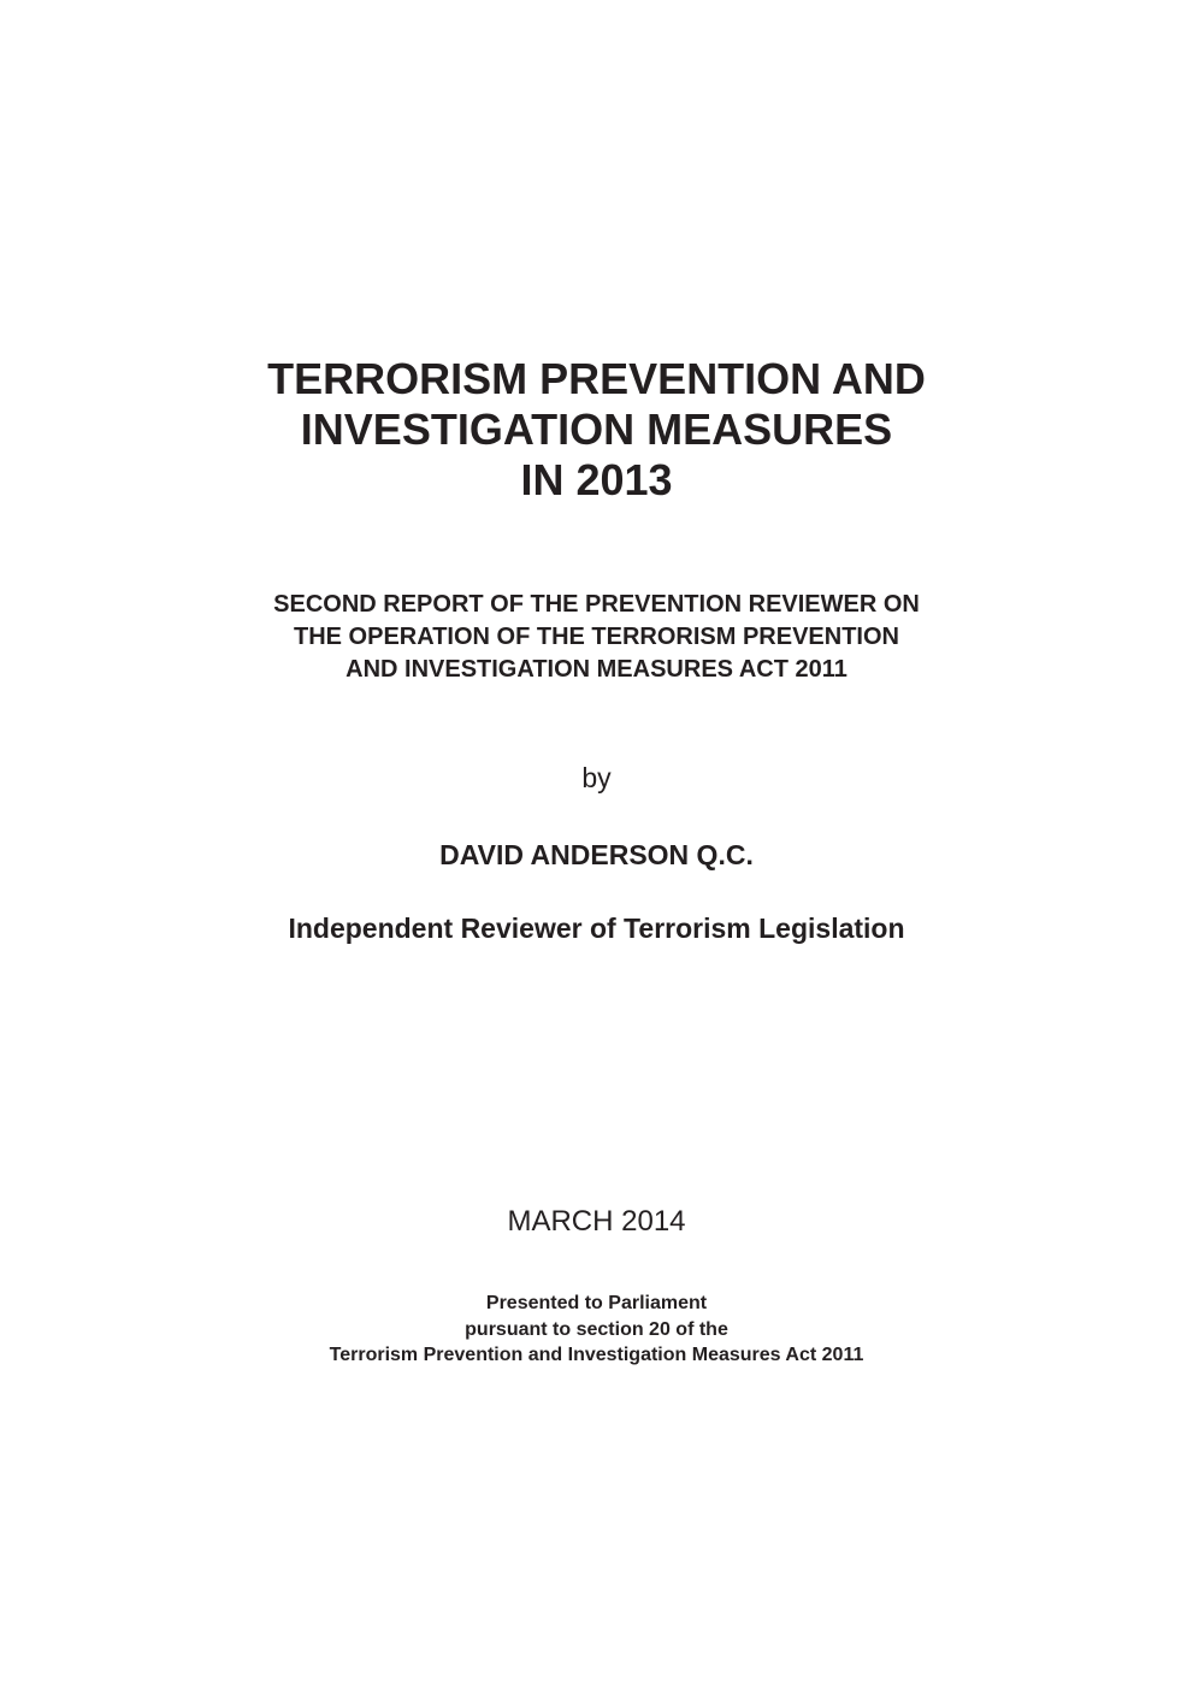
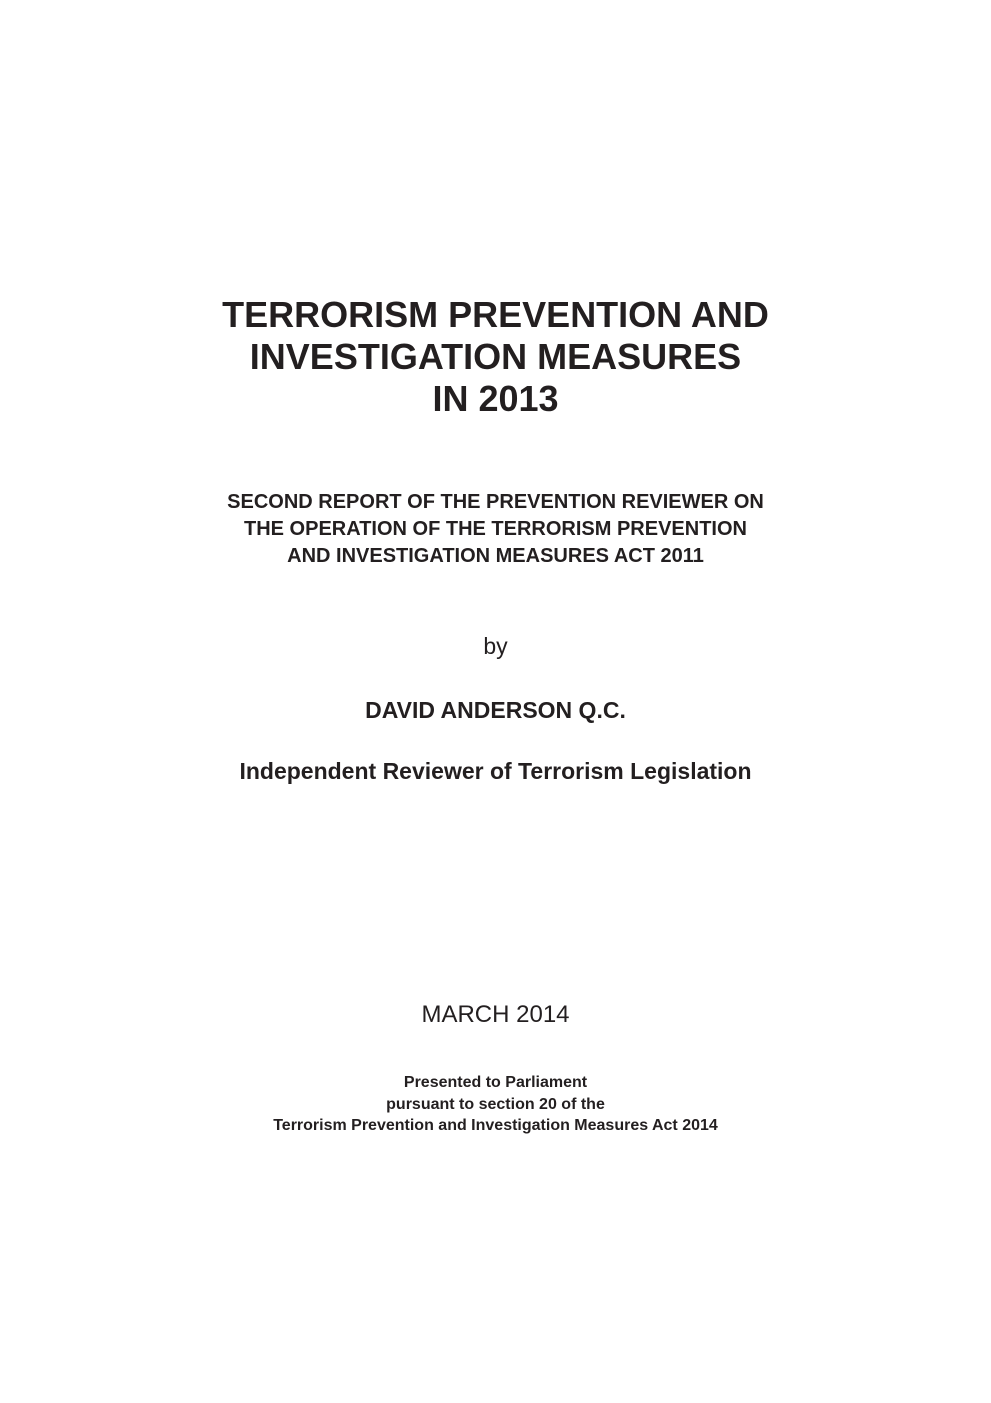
  TERRORISM PREVENTION AND
  INVESTIGATION MEASURES
  IN 2013
  SECOND REPORT OF THE PREVENTION REVIEWER ON
  THE OPERATION OF THE TERRORISM PREVENTION
  AND INVESTIGATION MEASURES ACT 2011
  by
  DAVID ANDERSON Q.C.
  Independent Reviewer of Terrorism Legislation
  MARCH 2014
  Presented to Parliament
  pursuant to section 20 of the
- Terrorism Prevention and Investigation Measures Act 2011
+ Terrorism Prevention and Investigation Measures Act 2014
